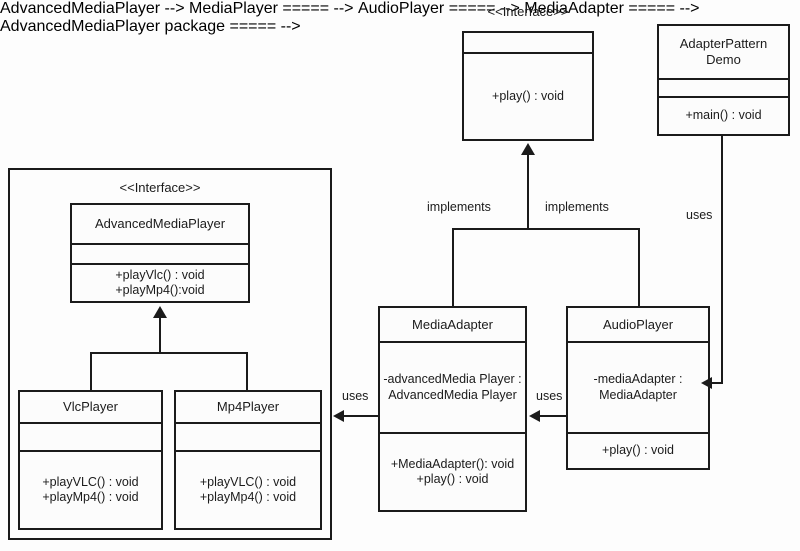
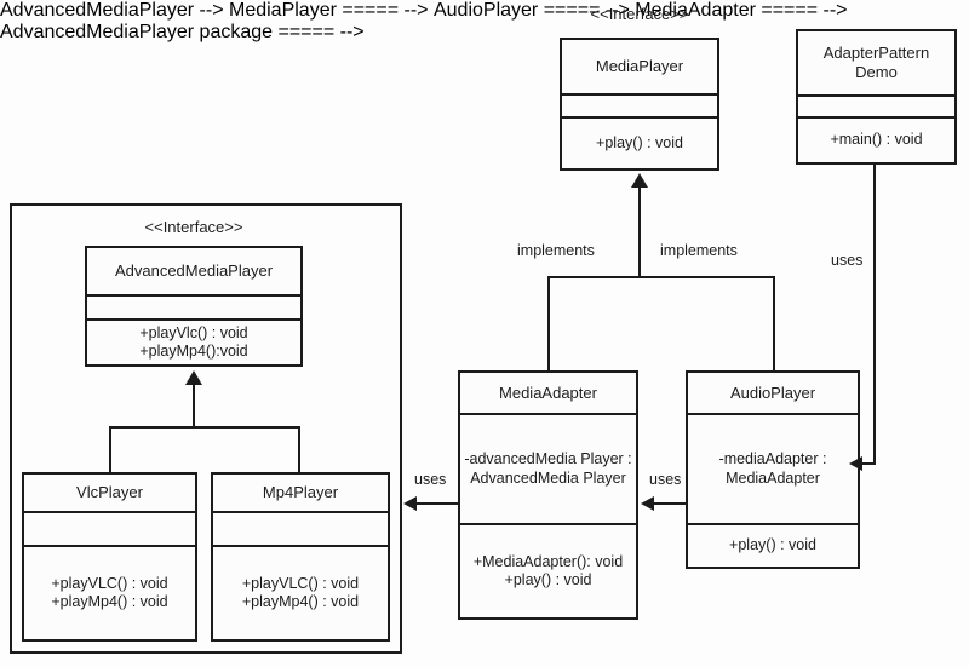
  <<Interface>>
+ MediaPlayer
  +play() : void
  AdapterPattern
  Demo
  +main() : void
  <<Interface>>
  AdvancedMediaPlayer
  +playVlc() : void
  +playMp4():void
  AdvancedMediaPlayer -->
  VlcPlayer
  +playVLC() : void
  +playMp4() : void
  Mp4Player
  +playVLC() : void
  +playMp4() : void
  MediaAdapter
  -advancedMedia Player : AdvancedMedia Player
  +MediaAdapter(): void
  +play() : void
  AudioPlayer
  -mediaAdapter : MediaAdapter
  +play() : void
  MediaPlayer ===== -->
  implements
  implements
  AudioPlayer ===== -->
  uses
  MediaAdapter ===== -->
  uses
  AdvancedMediaPlayer package ===== -->
  uses
